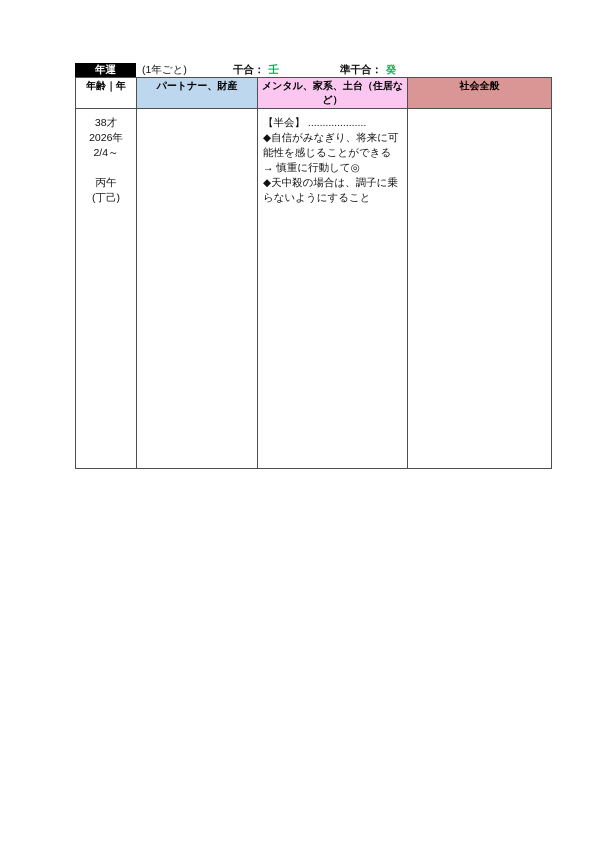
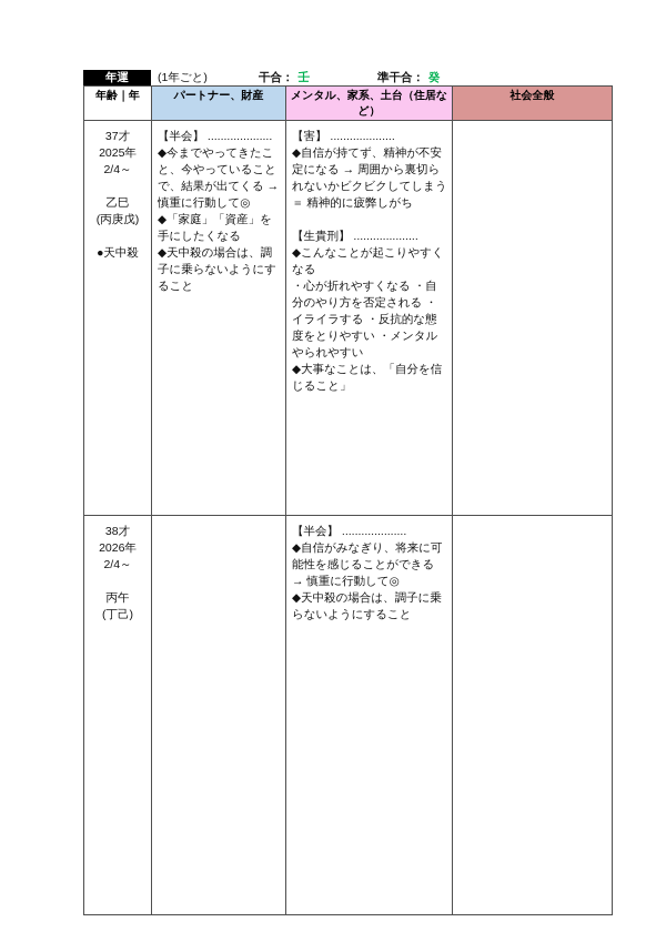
  年運
  (1年ごと)
  干合： 壬
  準干合： 癸
  年齢｜年	パートナー、財産	メンタル、家系、土台（住居など）	社会全般
+ 37才2025年2/4～乙巳(丙庚戊)●天中殺	【半会】 ....................◆今までやってきたこと、今やっていることで、結果が出てくる → 慎重に行動して◎◆「家庭」「資産」を手にしたくなる◆天中殺の場合は、調子に乗らないようにすること	【害】 ....................◆自信が持てず、精神が不安定になる → 周囲から裏切られないかビクビクしてしまう ＝ 精神的に疲弊しがち【生貴刑】 ....................◆こんなことが起こりやすくなる・心が折れやすくなる ・自分のやり方を否定される ・イライラする ・反抗的な態度をとりやすい ・メンタルやられやすい◆大事なことは、「自分を信じること」
  38才2026年2/4～丙午(丁己)		【半会】 ....................◆自信がみなぎり、将来に可能性を感じることができる → 慎重に行動して◎◆天中殺の場合は、調子に乗らないようにすること
